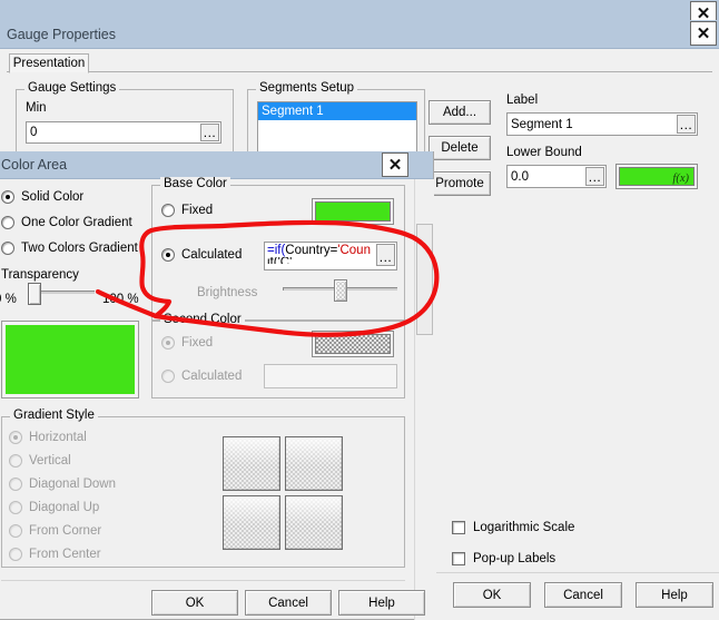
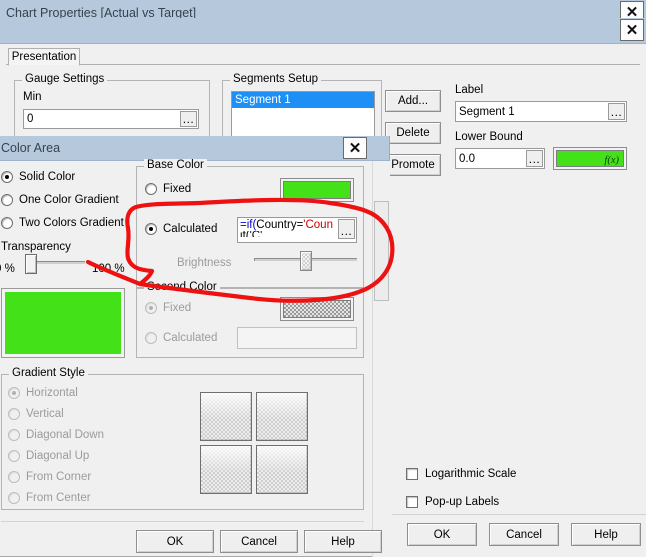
+ Chart Properties [Actual vs Target]
  ✕
- Gauge Properties
  ✕
  Presentation
  Gauge Settings
  Min
  0
  ...
  Segments Setup
  Segment 1
  Add...
  Delete
  Promote
  Label
  Segment 1
  ...
  Lower Bound
  0.0
  ...
  f(x)
  Logarithmic Scale
  Pop-up Labels
  OK
  Cancel
  Help
  Color Area
  ✕
  Solid Color
  One Color Gradient
  Two Colors Gradient
  Transparency
  Base Color
  Fixed
  Calculated
  =if(Country='Coun
  if('C'
  ...
  Brightness
  Fixed
  Calculated
  Gradient Style
  Horizontal
  Vertical
  Diagonal Down
  Diagonal Up
  From Corner
  From Center
  OK
  Cancel
  Help
